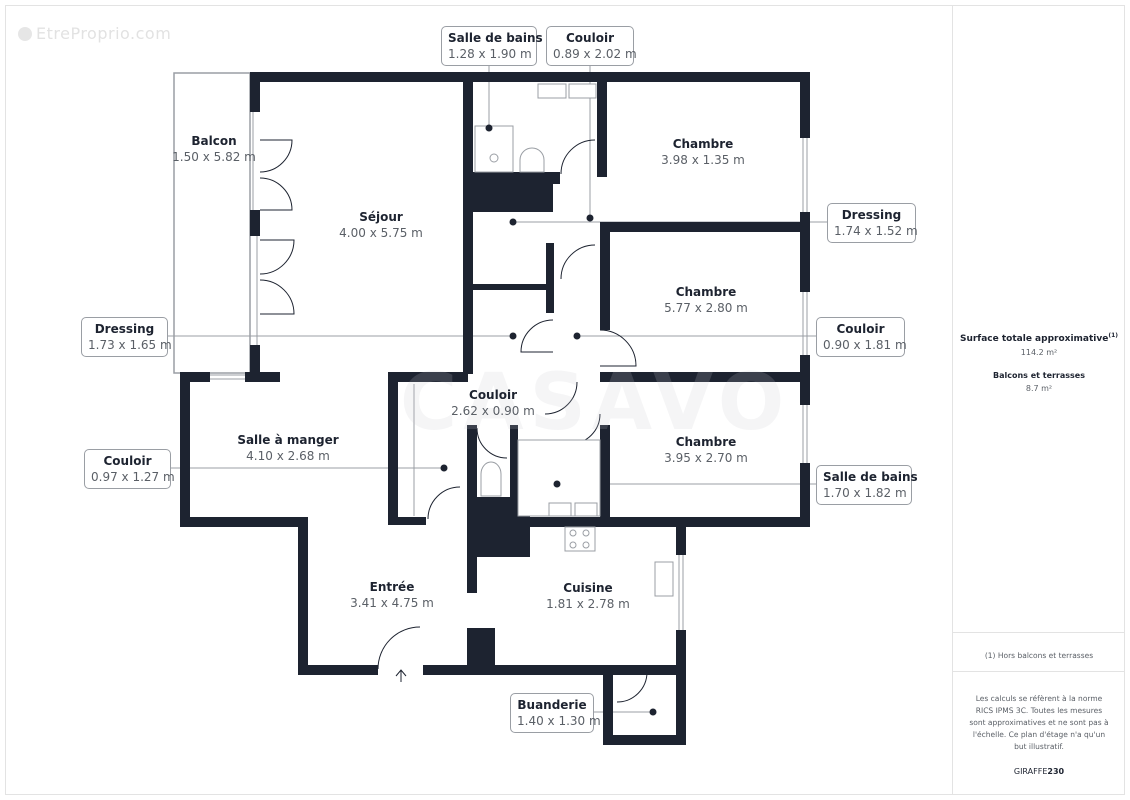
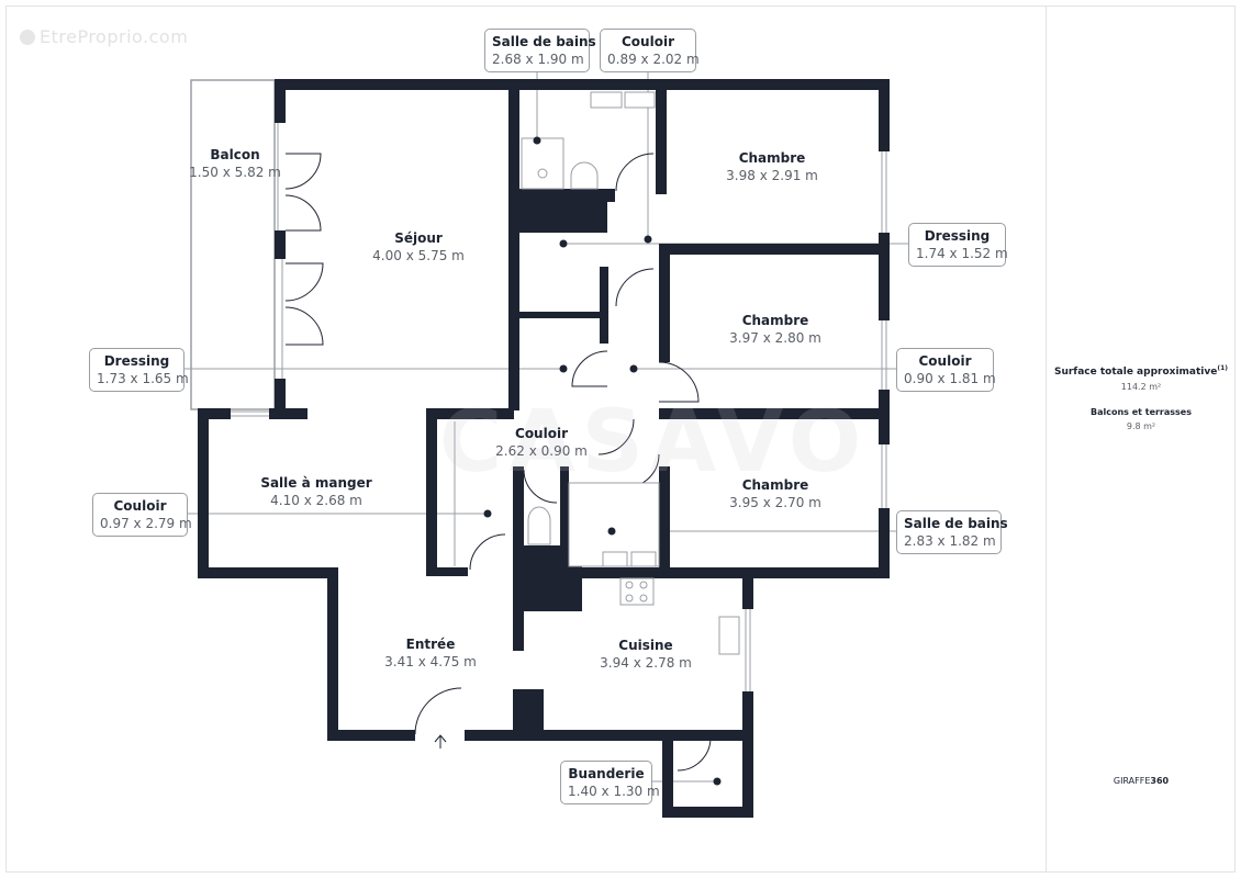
  EtreProprio.com
  CASAVO
  Balcon
  1.50 x 5.82 m
  Séjour
  4.00 x 5.75 m
  Chambre
- 3.98 x 1.35 m
+ 3.98 x 2.91 m
  Chambre
- 5.77 x 2.80 m
+ 3.97 x 2.80 m
  Chambre
  3.95 x 2.70 m
  Salle à manger
  4.10 x 2.68 m
  Couloir
  2.62 x 0.90 m
  Entrée
  3.41 x 4.75 m
  Cuisine
- 1.81 x 2.78 m
+ 3.94 x 2.78 m
  Salle de bains
- 1.28 x 1.90 m
+ 2.68 x 1.90 m
  Couloir
  0.89 x 2.02 m
  Dressing
  1.74 x 1.52 m
  Dressing
  1.73 x 1.65 m
  Couloir
  0.90 x 1.81 m
  Couloir
- 0.97 x 1.27 m
+ 0.97 x 2.79 m
  Salle de bains
- 1.70 x 1.82 m
+ 2.83 x 1.82 m
  Buanderie
  1.40 x 1.30 m
  Surface totale approximative
  114.2 m²
  Balcons et terrasses
- 8.7 m²
+ 9.8 m²
- (1) Hors balcons et terrasses
- Les calculs se réfèrent à la norme RICS IPMS 3C. Toutes les mesures sont approximatives et ne sont pas à l'échelle. Ce plan d'étage n'a qu'un but illustratif.
- GIRAFFE230
+ GIRAFFE360
